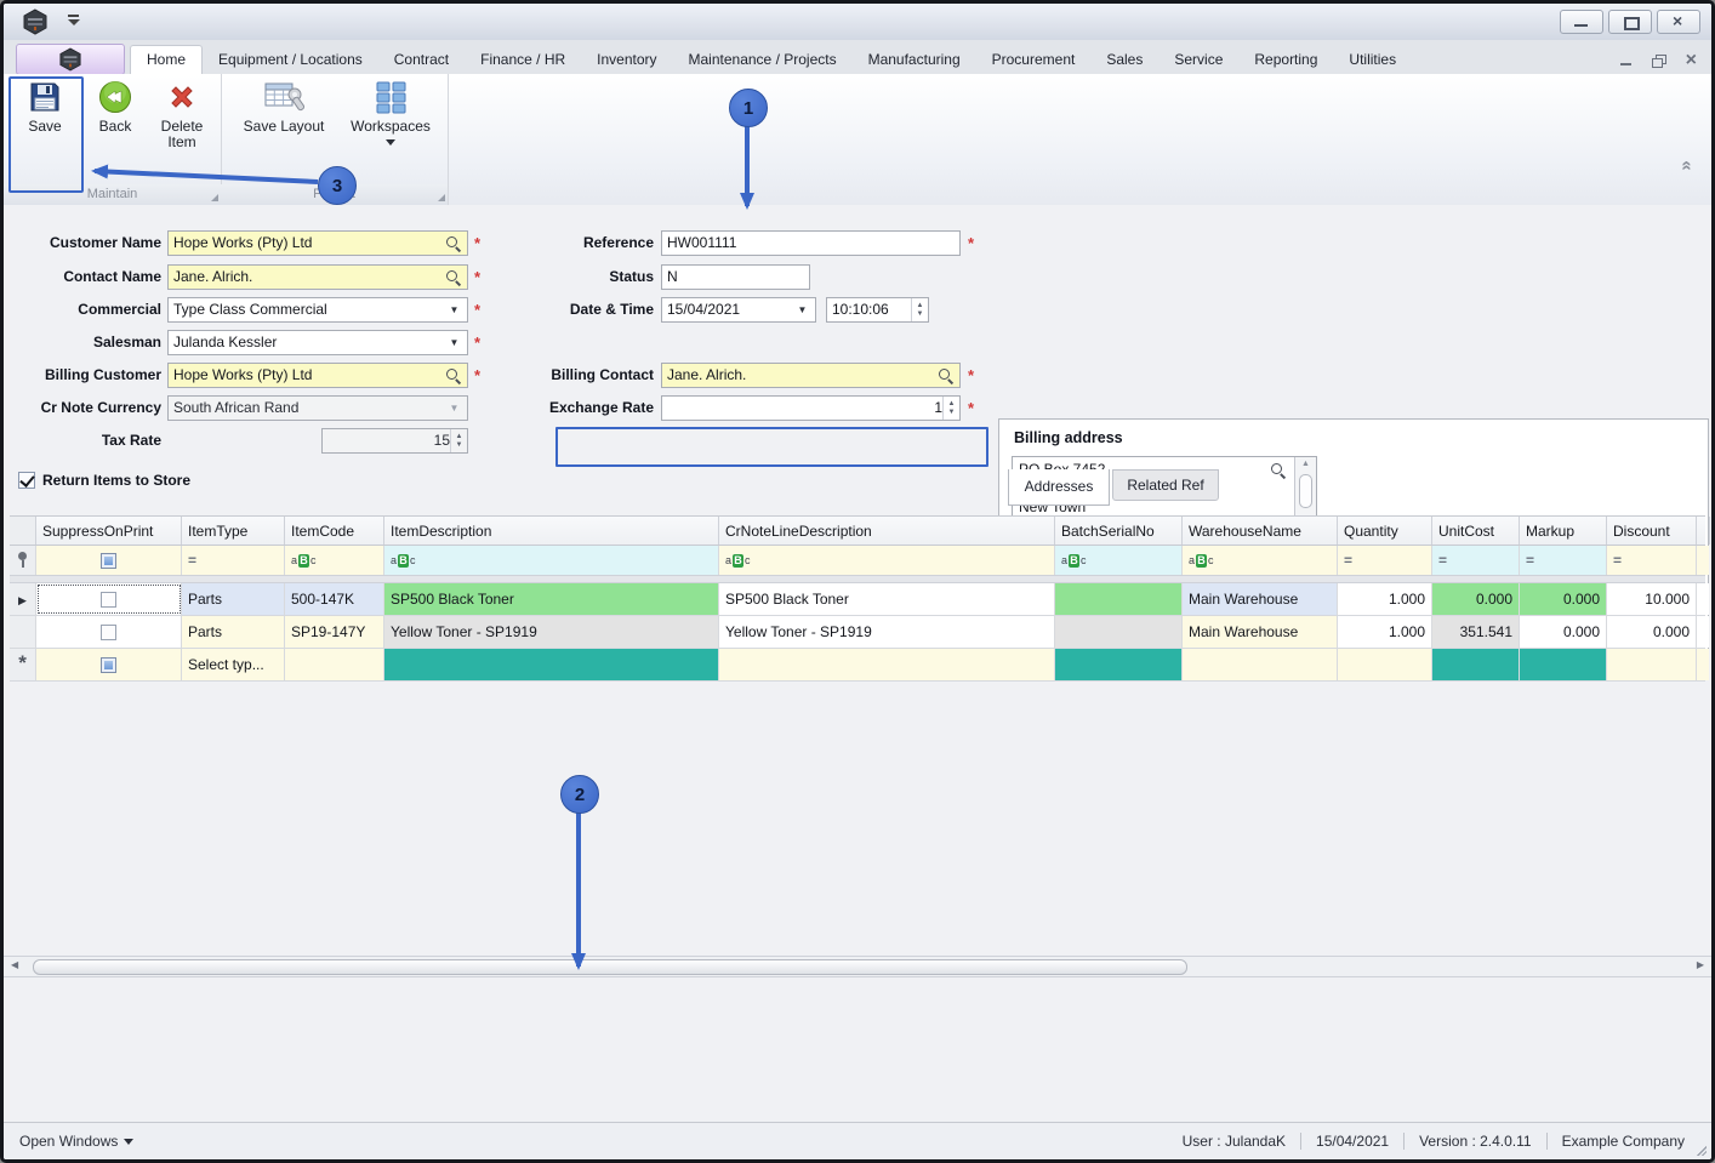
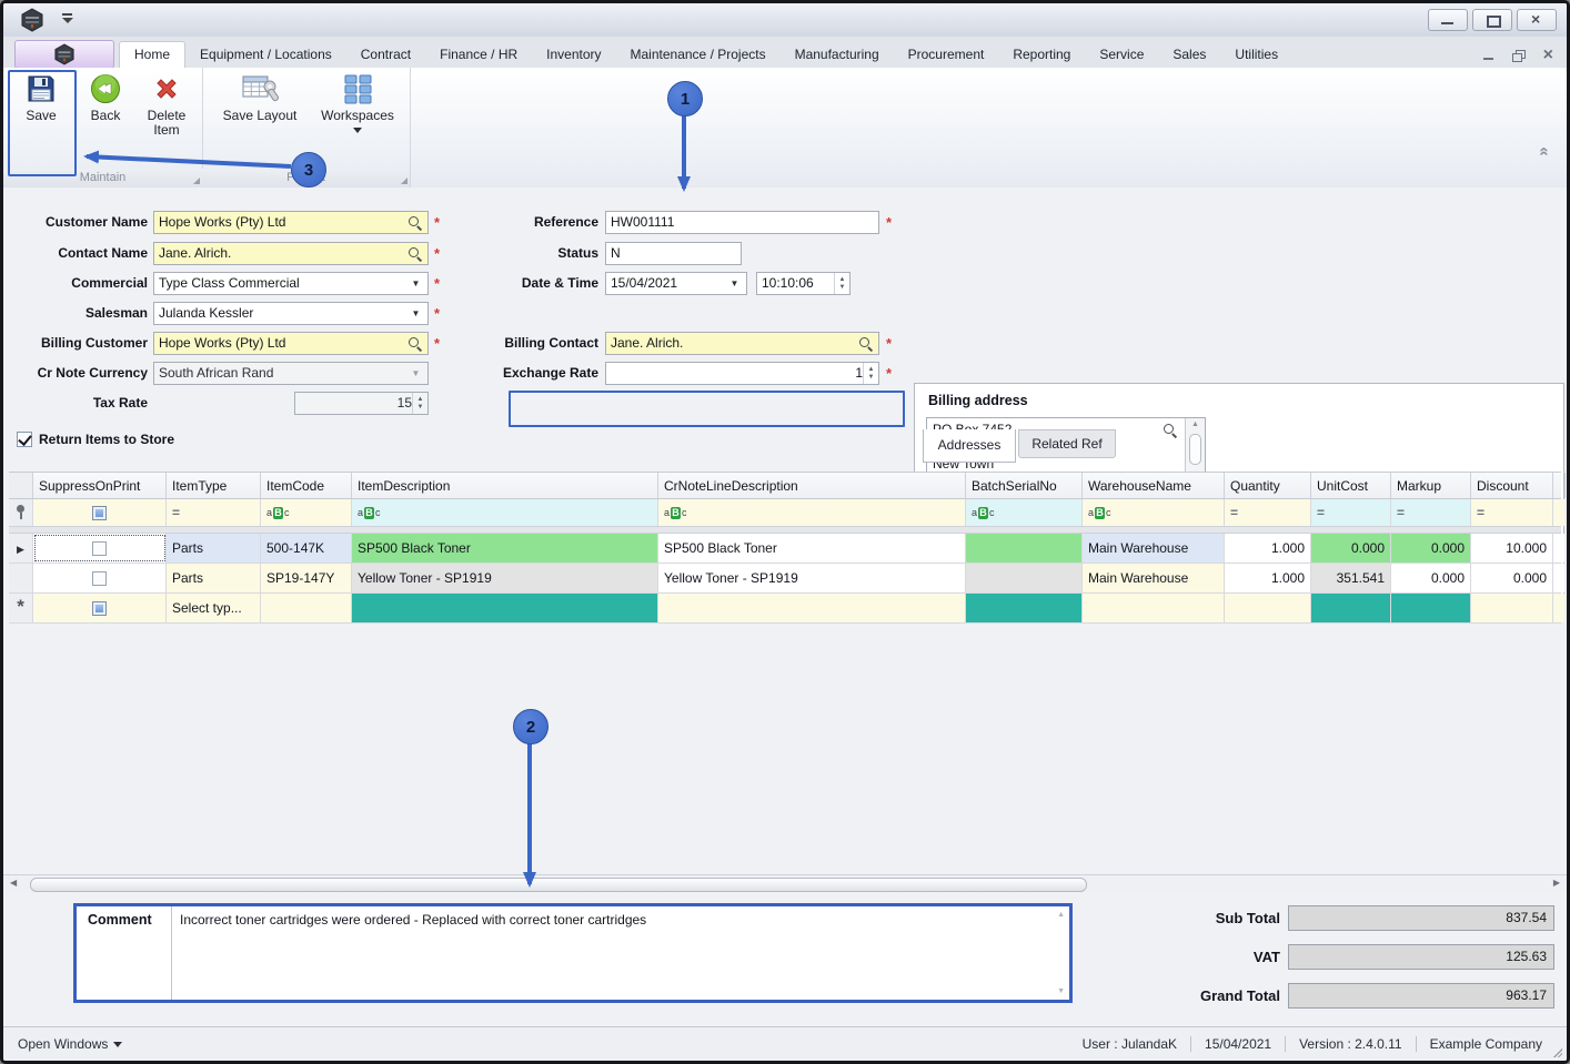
  Home
  Equipment / Locations
  Contract
  Finance / HR
  Inventory
  Maintenance / Projects
  Manufacturing
  Procurement
- Sales
+ Reporting
  Service
- Reporting
+ Sales
  Utilities
  Save
  Back
  Delete Item
  Maintain
  Save Layout
  Workspaces
  Customer Name
  Hope Works (Pty) Ltd
  Contact Name
  Jane. Alrich.
  Commercial
  Type Class Commercial
  Salesman
  Julanda Kessler
  Billing Customer
  Hope Works (Pty) Ltd
  Cr Note Currency
  South African Rand
  Tax Rate
  15
  Return Items to Store
  Reference
  HW001111
  Status
  N
  Date & Time
  15/04/2021
  10:10:06
  Billing Contact
  Jane. Alrich.
  Exchange Rate
  1
  Billing address
  New Town
  Addresses
  Related Ref
  SuppressOnPrint
  ItemType
  ItemCode
  ItemDescription
  CrNoteLineDescription
  BatchSerialNo
  WarehouseName
  Quantity
  UnitCost
  Markup
  Discount
  Parts
  500-147K
  SP500 Black Toner
  SP500 Black Toner
  Main Warehouse
  1.000
  0.000
  0.000
  10.000
  Parts
  SP19-147Y
  Yellow Toner - SP1919
  Yellow Toner - SP1919
  Main Warehouse
  1.000
  351.541
  0.000
  0.000
  Select typ...
+ Comment
+ Incorrect toner cartridges were ordered - Replaced with correct toner cartridges
+ Sub Total
+ 837.54
+ VAT
+ 125.63
+ Grand Total
+ 963.17
  Open Windows
  User : JulandaK
  15/04/2021
  Version : 2.4.0.11
  Example Company
  1
  2
  3
